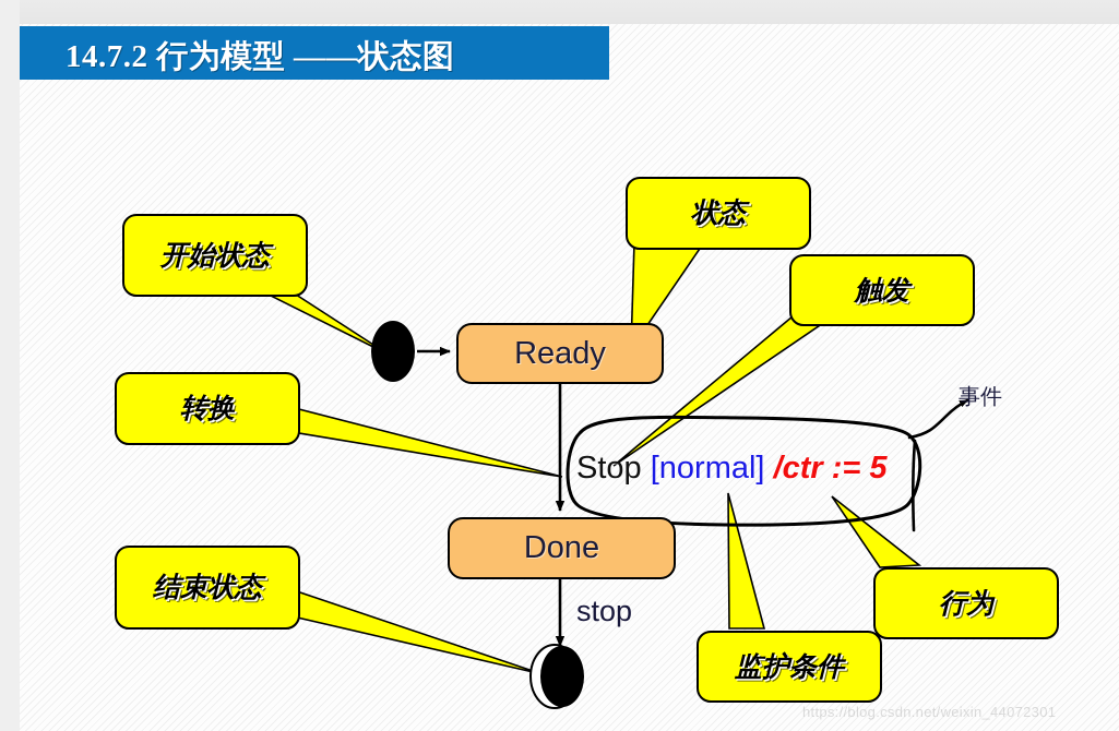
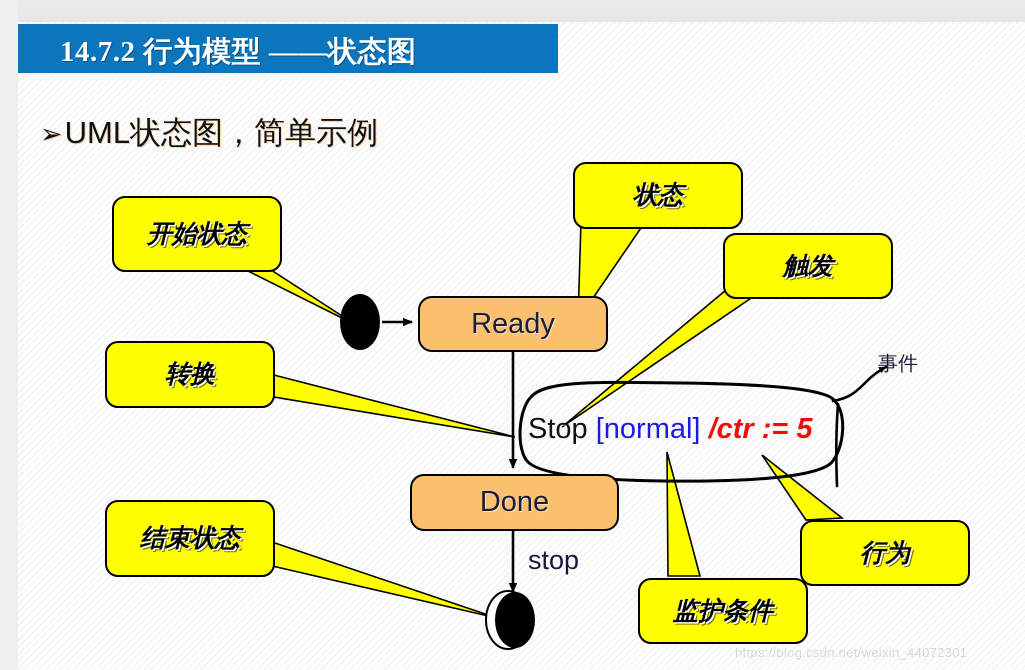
  14.7.2 行为模型 ——状态图
+ ➢UML状态图，简单示例
  Ready
  Done
  Stop [normal] /ctr := 5
  stop
  事件
  开始状态
  转换
  结束状态
  状态
  触发
  监护条件
  行为
  https://blog.csdn.net/weixin_44072301
